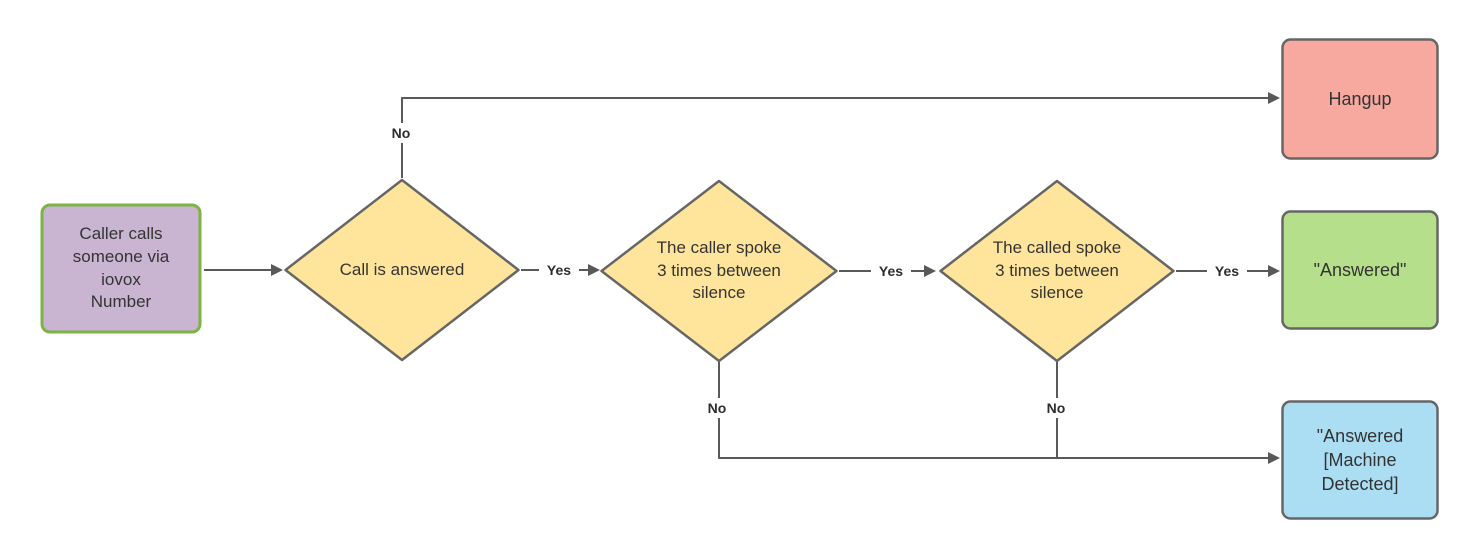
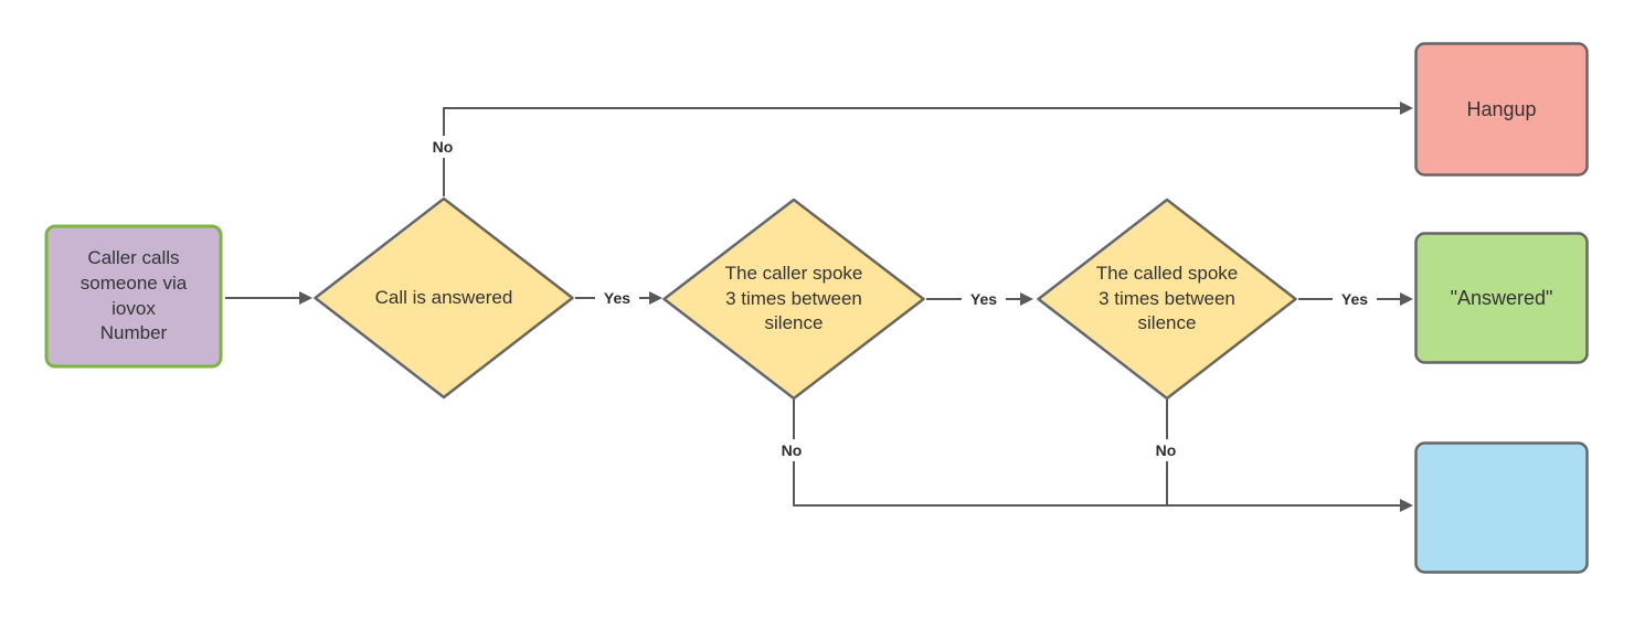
  Caller calls
  someone via
  iovox
  Number
  Call is answered
  The caller spoke
  3 times between
  silence
  The called spoke
  3 times between
  silence
  Hangup
  "Answered"
- "Answered
- [Machine
- Detected]
  No
  Yes
  Yes
  Yes
  No
  No
